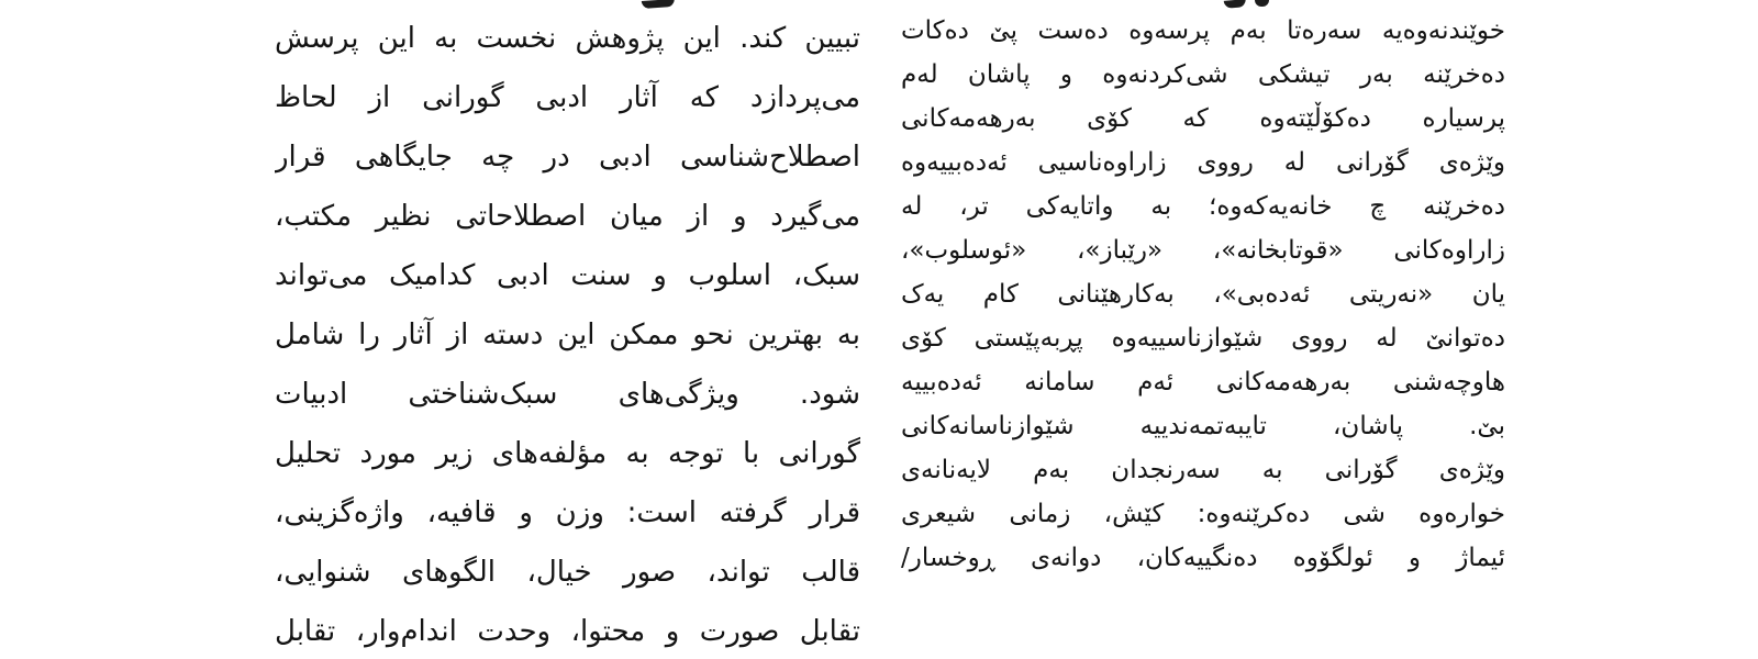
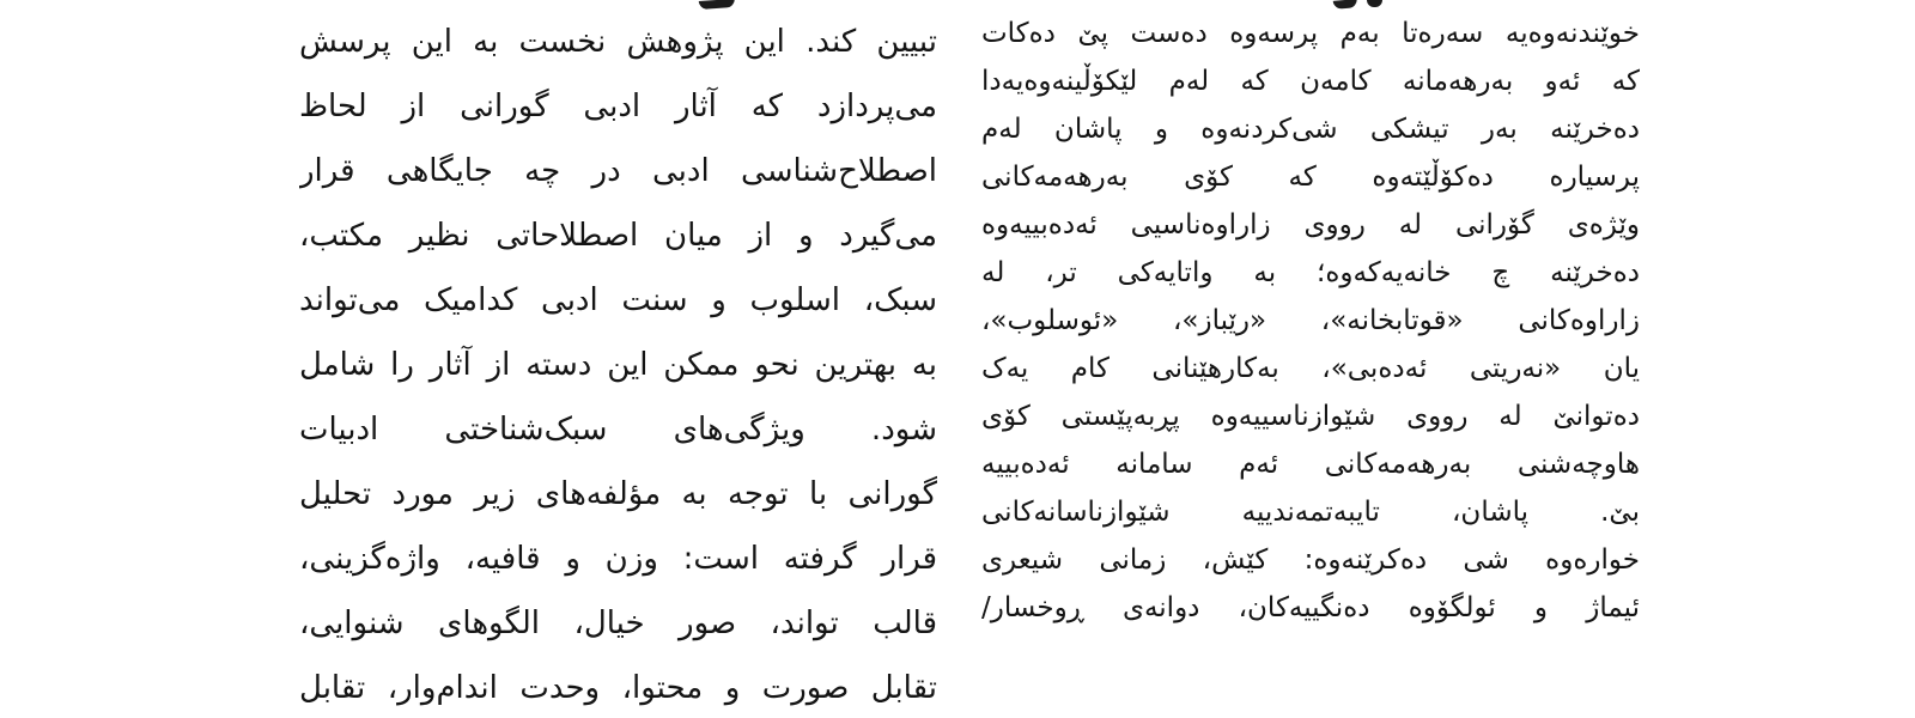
  تبیین کند. این پژوهش نخست به این پرسش
  می‌پردازد که آثار ادبی گورانی از لحاظ
  اصطلاح‌شناسی ادبی در چه جایگاهی قرار
  می‌گیرد و از میان اصطلاحاتی نظیر مکتب،
  سبک، اسلوب و سنت ادبی کدامیک می‌تواند
  به بهترین نحو ممکن این دسته از آثار را شامل
  شود. ویژگی‌های سبک‌شناختی ادبیات
  گورانی با توجه به مؤلفه‌های زیر مورد تحلیل
  قرار گرفته است: وزن و قافیه، واژه‌گزینی،
  قالب تواند، صور خیال، الگوهای شنوایی،
  تقابل صورت و محتوا، وحدت اندام‌وار، تقابل
  خوێندنەوەیە سەرەتا بەم پرسەوە دەست پێ دەکات
+ کە ئەو بەرهەمانە کامەن کە لەم لێکۆڵینەوەیەدا
  دەخرێنە بەر تیشکی شی‌کردنەوە و پاشان لەم
  پرسیارە دەکۆڵێتەوە کە کۆی بەرهەمەکانی
  وێژەی گۆرانی لە رووی زاراوەناسیی ئەدەبییەوە
  دەخرێنە چ خانەیەکەوە؛ بە واتایەکی تر، لە
  زاراوەکانی «قوتابخانە»، «رێباز»، «ئوسلوب»،
  یان «نەریتی ئەدەبی»، بەکارهێنانی کام یەک
  دەتوانێ لە رووی شێوازناسییەوە پڕبەپێستی کۆی
  هاوچەشنی بەرهەمەکانی ئەم سامانە ئەدەبییە
  بێ. پاشان، تایبەتمەندییە شێوازناسانەکانی
- وێژەی گۆرانی بە سەرنجدان بەم لایەنانەی
  خوارەوە شی دەکرێنەوە: کێش، زمانی شیعری
  ئیماژ و ئولگۆوە دەنگییەکان، دوانەی ڕوخسار/
